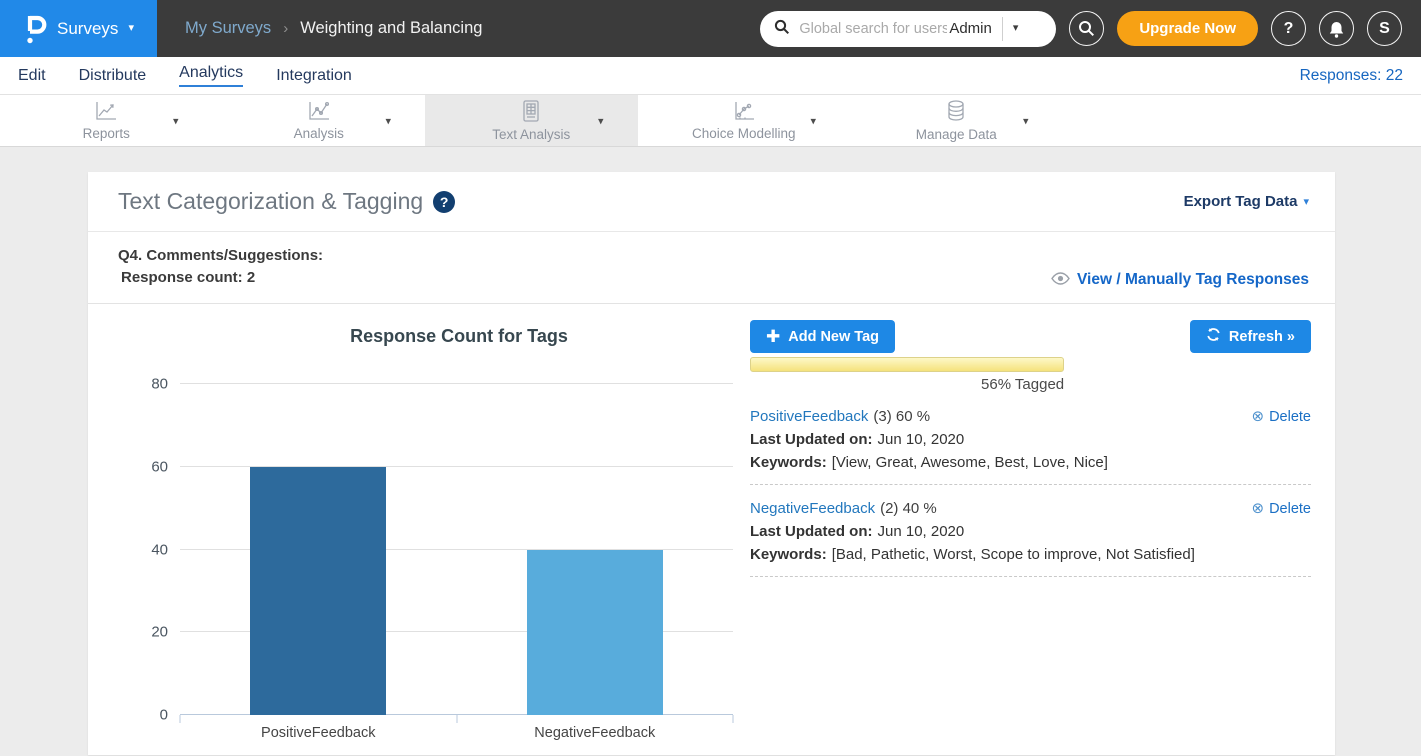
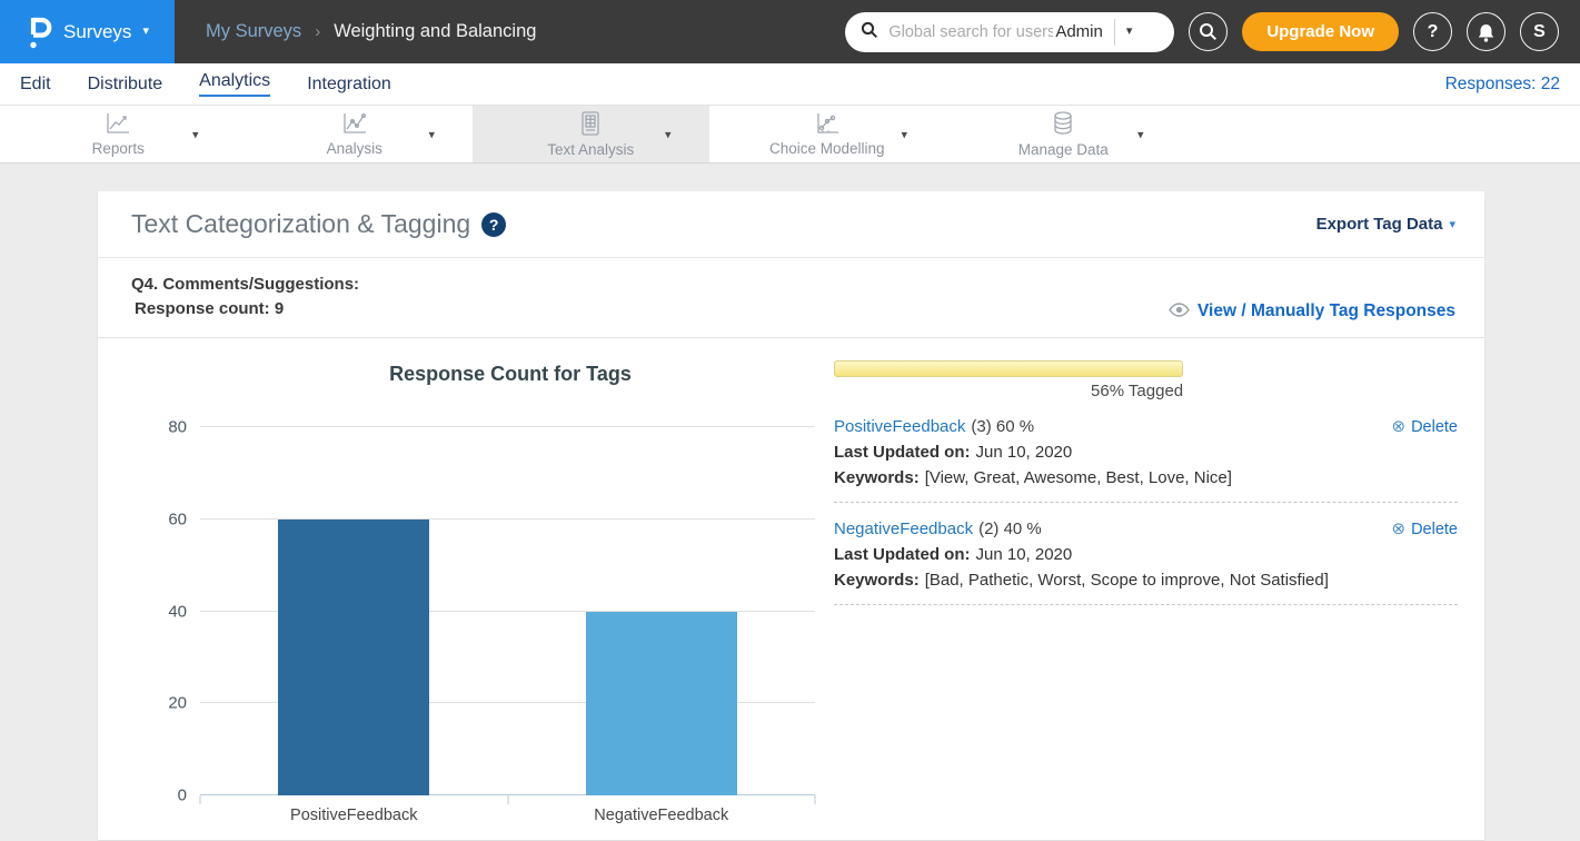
  Surveys
  ▾
  My Surveys
  ›
  Weighting and Balancing
  Global search for users
  Admin
  ▾
  Upgrade Now
  ?
  S
  Edit
  Distribute
  Analytics
  Integration
  Responses: 22
  Reports
  ▾
  Analysis
  ▾
  Text Analysis
  ▾
  Choice Modelling
  ▾
  Manage Data
  ▾
  Text Categorization & Tagging
  ?
  Export Tag Data
  ▾
  Q4. Comments/Suggestions:
- Response count: 2
+ Response count: 9
  View / Manually Tag Responses
  Response Count for Tags
  0
  20
  40
  60
  80
  PositiveFeedback
  NegativeFeedback
- ✚
- Add New Tag
- Refresh »
  56% Tagged
  PositiveFeedback
  (3) 60 %
  ⊗
  Delete
  Last Updated on: Jun 10, 2020
  Keywords: [View, Great, Awesome, Best, Love, Nice]
  NegativeFeedback
  (2) 40 %
  ⊗
  Delete
  Last Updated on: Jun 10, 2020
  Keywords: [Bad, Pathetic, Worst, Scope to improve, Not Satisfied]
